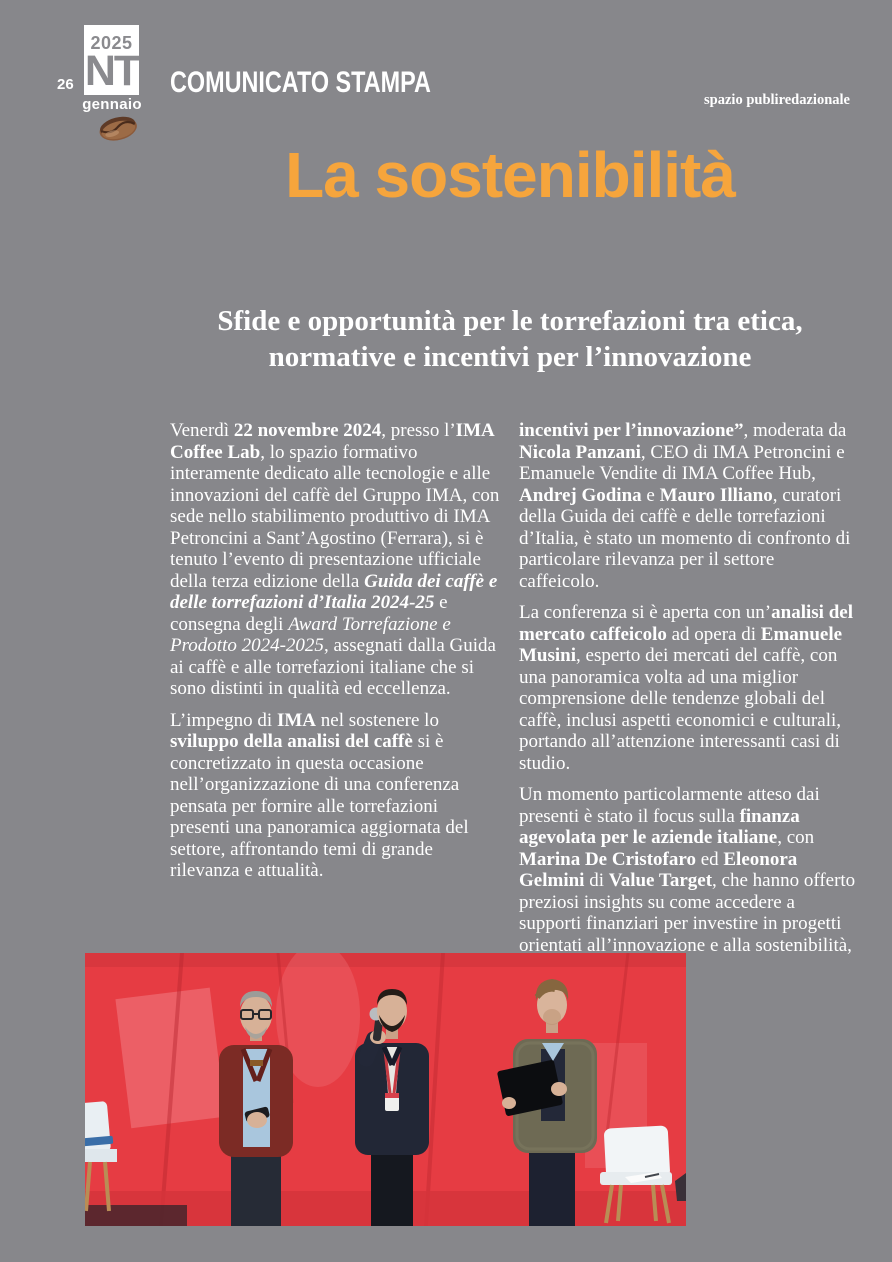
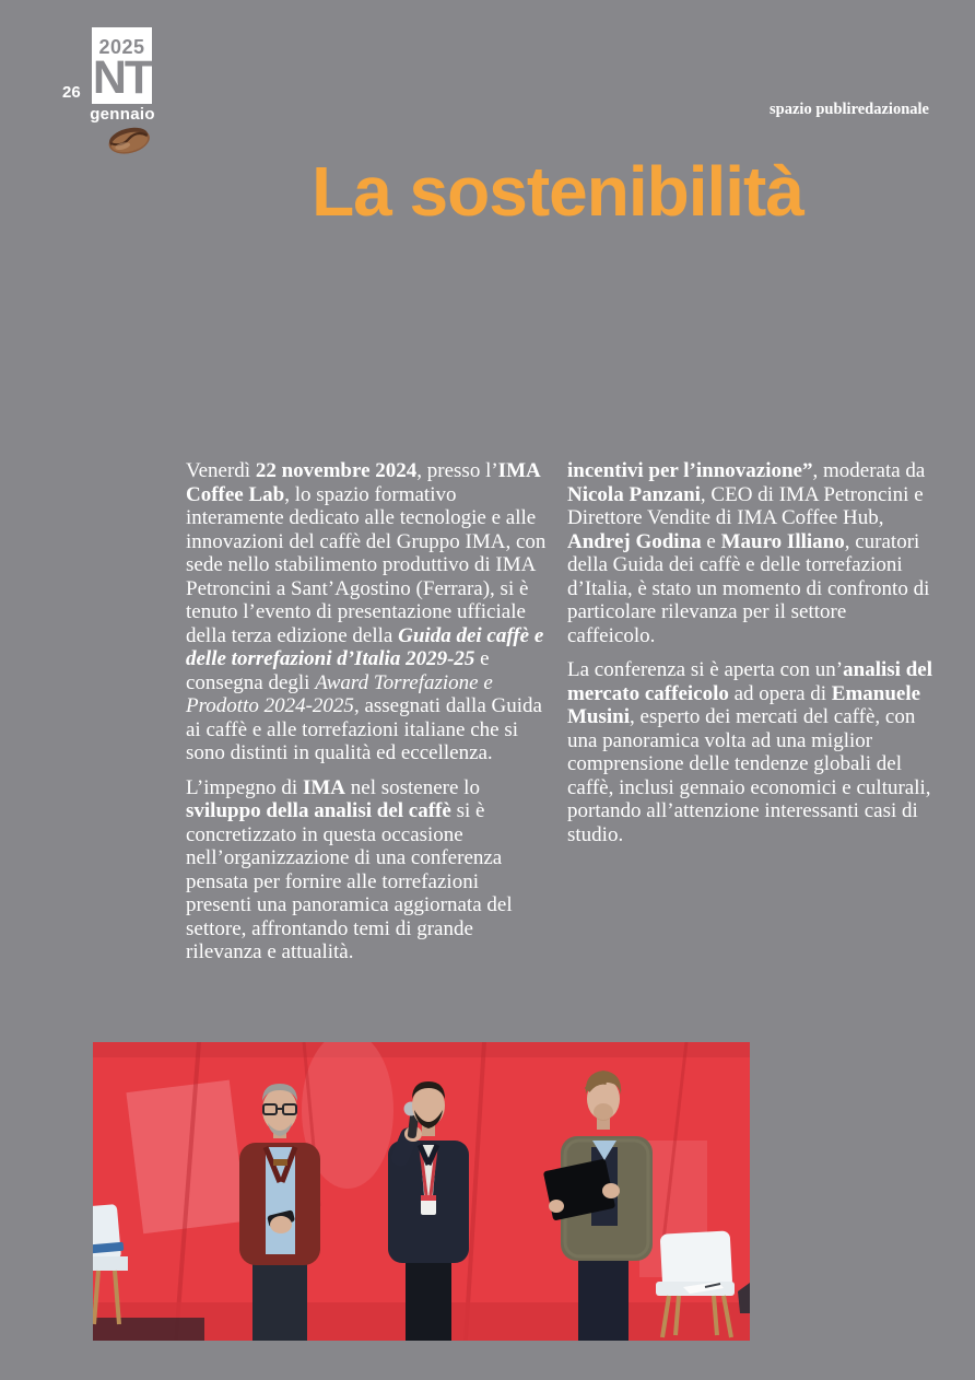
  26
  2025
  NT
  gennaio
- COMUNICATO STAMPA
  spazio publiredazionale
  La sostenibilità
- Sfide e opportunità per le torrefazioni tra etica,
- normative e incentivi per l’innovazione
- Venerdì 22 novembre 2024, presso l’IMA Coffee Lab, lo spazio formativo interamente dedicato alle tecnologie e alle innovazioni del caffè del Gruppo IMA, con sede nello stabilimento produttivo di IMA Petroncini a Sant’Agostino (Ferrara), si è tenuto l’evento di presentazione ufficiale della terza edizione della Guida dei caffè e delle torrefazioni d’Italia 2024-25 e consegna degli Award Torrefazione e Prodotto 2024-2025, assegnati dalla Guida ai caffè e alle torrefazioni italiane che si sono distinti in qualità ed eccellenza.
+ Venerdì 22 novembre 2024, presso l’IMA Coffee Lab, lo spazio formativo interamente dedicato alle tecnologie e alle innovazioni del caffè del Gruppo IMA, con sede nello stabilimento produttivo di IMA Petroncini a Sant’Agostino (Ferrara), si è tenuto l’evento di presentazione ufficiale della terza edizione della Guida dei caffè e delle torrefazioni d’Italia 2029-25 e consegna degli Award Torrefazione e Prodotto 2024-2025, assegnati dalla Guida ai caffè e alle torrefazioni italiane che si sono distinti in qualità ed eccellenza.
  L’impegno di IMA nel sostenere lo sviluppo della analisi del caffè si è concretizzato in questa occasione nell’organizzazione di una conferenza pensata per fornire alle torrefazioni presenti una panoramica aggiornata del settore, affrontando temi di grande rilevanza e attualità.
- incentivi per l’innovazione”, moderata da Nicola Panzani, CEO di IMA Petroncini e Emanuele Vendite di IMA Coffee Hub, Andrej Godina e Mauro Illiano, curatori della Guida dei caffè e delle torrefazioni d’Italia, è stato un momento di confronto di particolare rilevanza per il settore caffeicolo.
+ incentivi per l’innovazione”, moderata da Nicola Panzani, CEO di IMA Petroncini e Direttore Vendite di IMA Coffee Hub, Andrej Godina e Mauro Illiano, curatori della Guida dei caffè e delle torrefazioni d’Italia, è stato un momento di confronto di particolare rilevanza per il settore caffeicolo.
- La conferenza si è aperta con un’analisi del mercato caffeicolo ad opera di Emanuele Musini, esperto dei mercati del caffè, con una panoramica volta ad una miglior comprensione delle tendenze globali del caffè, inclusi aspetti economici e culturali, portando all’attenzione interessanti casi di studio.
+ La conferenza si è aperta con un’analisi del mercato caffeicolo ad opera di Emanuele Musini, esperto dei mercati del caffè, con una panoramica volta ad una miglior comprensione delle tendenze globali del caffè, inclusi gennaio economici e culturali, portando all’attenzione interessanti casi di studio.
- Un momento particolarmente atteso dai presenti è stato il focus sulla finanza agevolata per le aziende italiane, con Marina De Cristofaro ed Eleonora Gelmini di Value Target, che hanno offerto preziosi insights su come accedere a supporti finanziari per investire in progetti orientati all’innovazione e alla sostenibilità,
